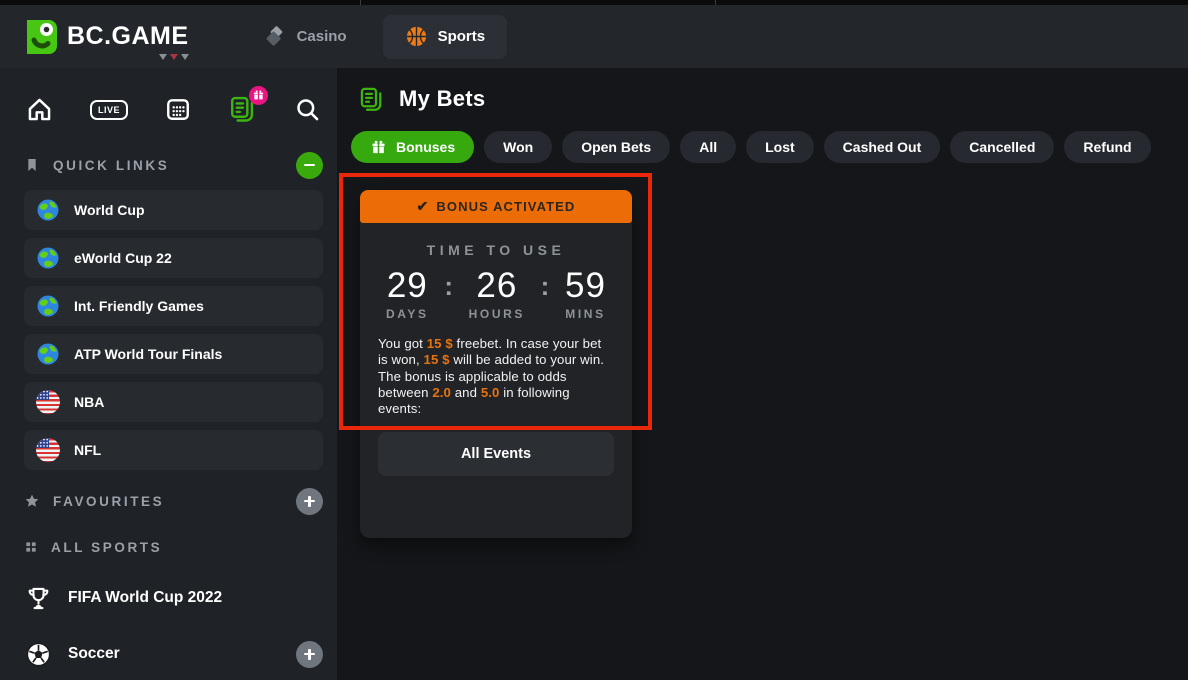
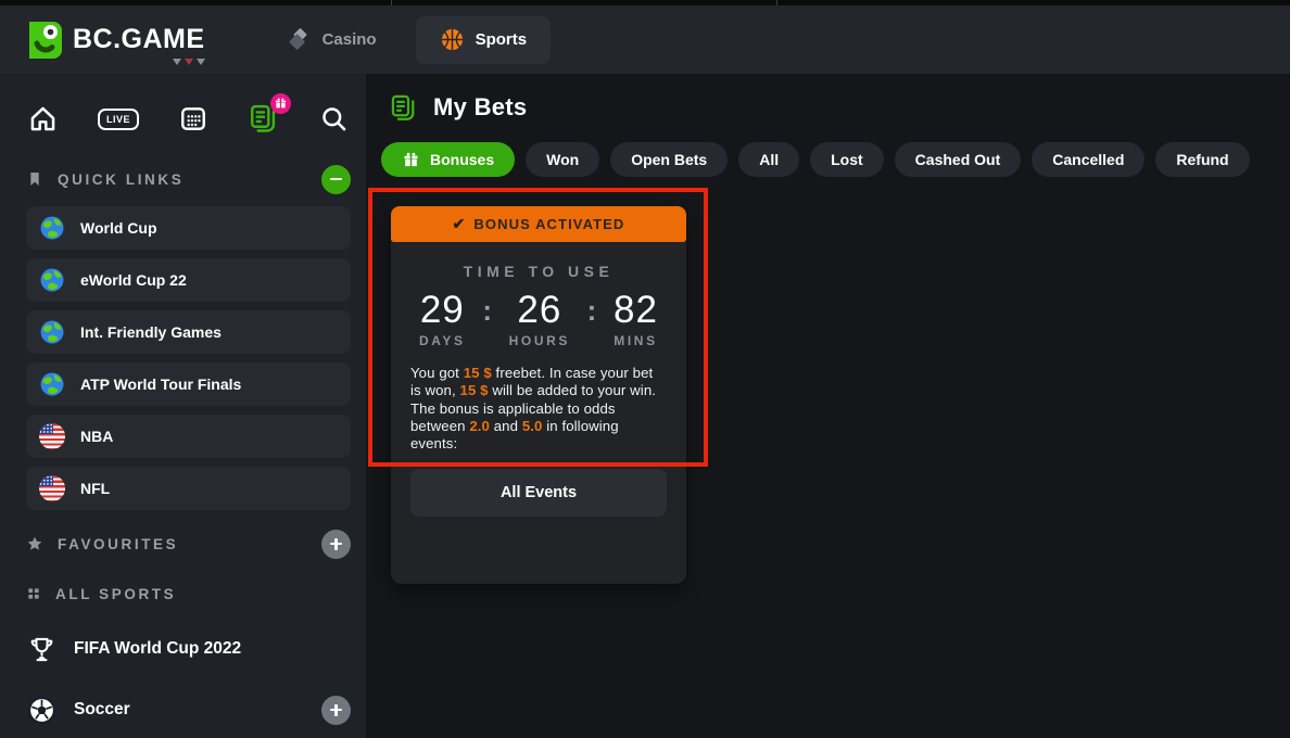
  BC.GAME
  Casino
  Sports
  LIVE
  QUICK LINKS
  World Cup
  eWorld Cup 22
  Int. Friendly Games
  ATP World Tour Finals
  NBA
  NFL
  FAVOURITES
  ALL SPORTS
  FIFA World Cup 2022
  Soccer
  My Bets
  Bonuses
  Won
  Open Bets
  All
  Lost
  Cashed Out
  Cancelled
  Refund
  ✔
  BONUS ACTIVATED
  TIME TO USE
  29
  DAYS
  :
  26
  HOURS
  :
- 59
+ 82
  MINS
  You got 15 $ freebet. In case your bet is won, 15 $ will be added to your win. The bonus is applicable to odds between 2.0 and 5.0 in following events:
  All Events
